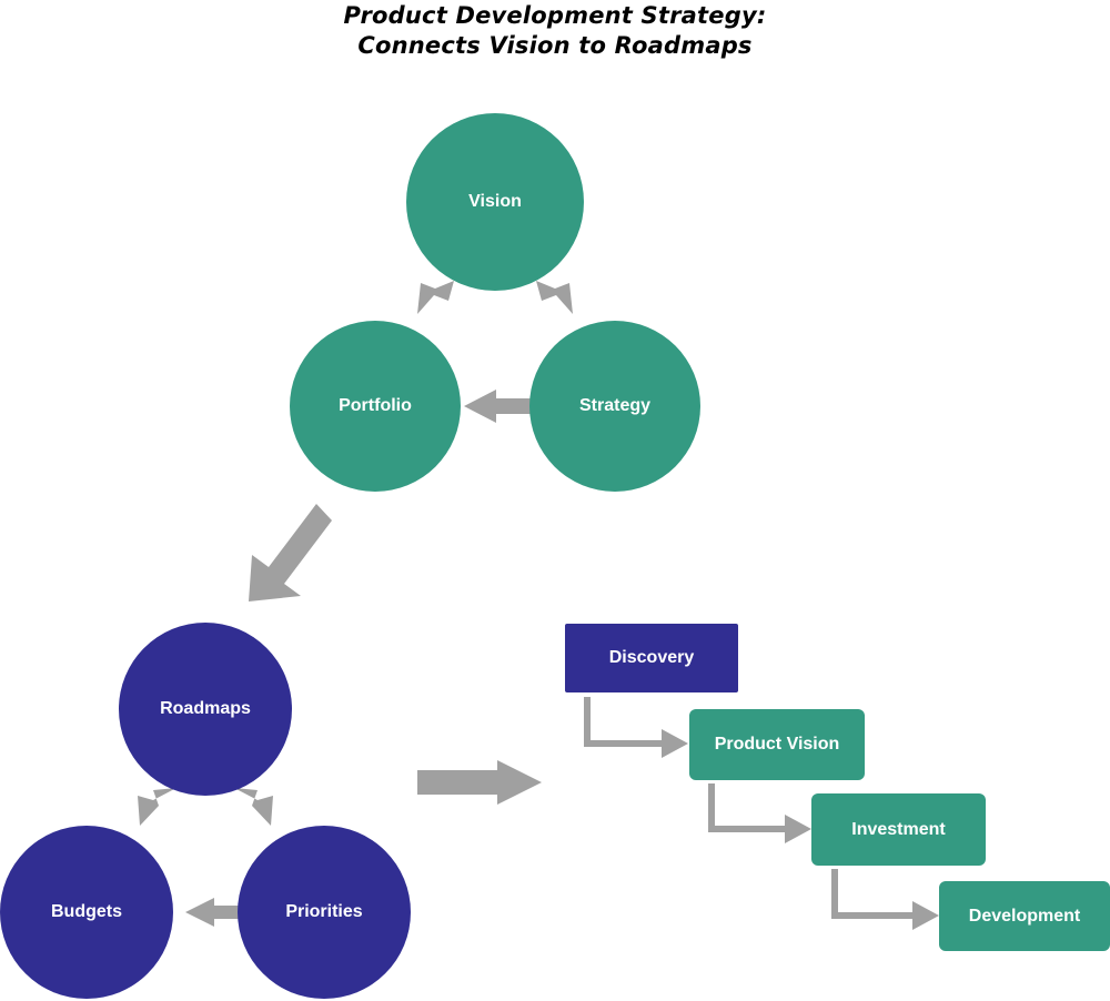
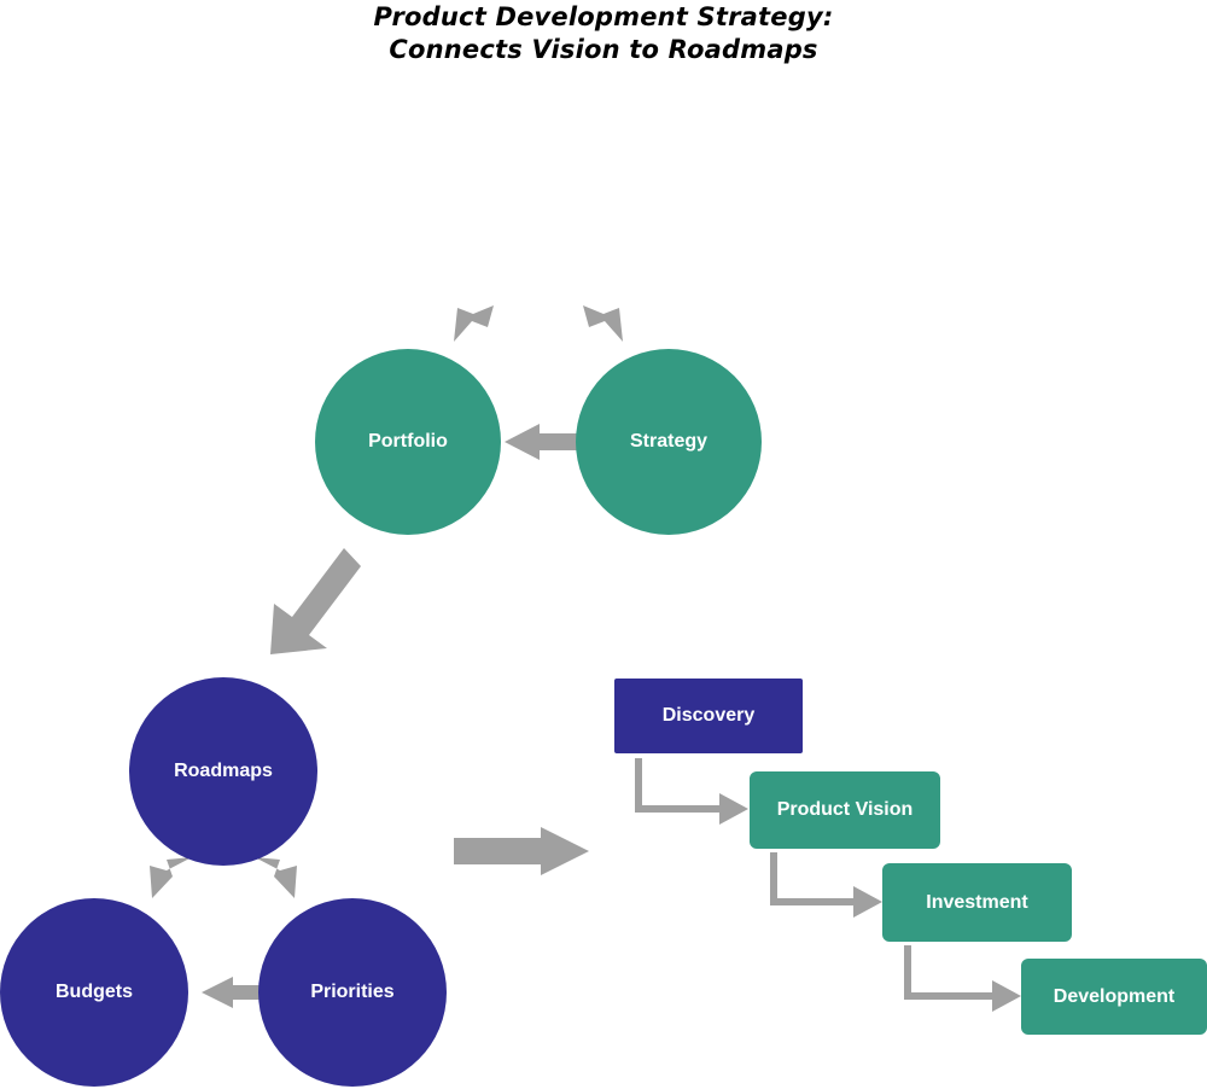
  Product Development Strategy:
  Connects Vision to Roadmaps
- Vision
  Portfolio
  Strategy
  Roadmaps
  Budgets
  Priorities
  Discovery
  Product Vision
  Investment
  Development
